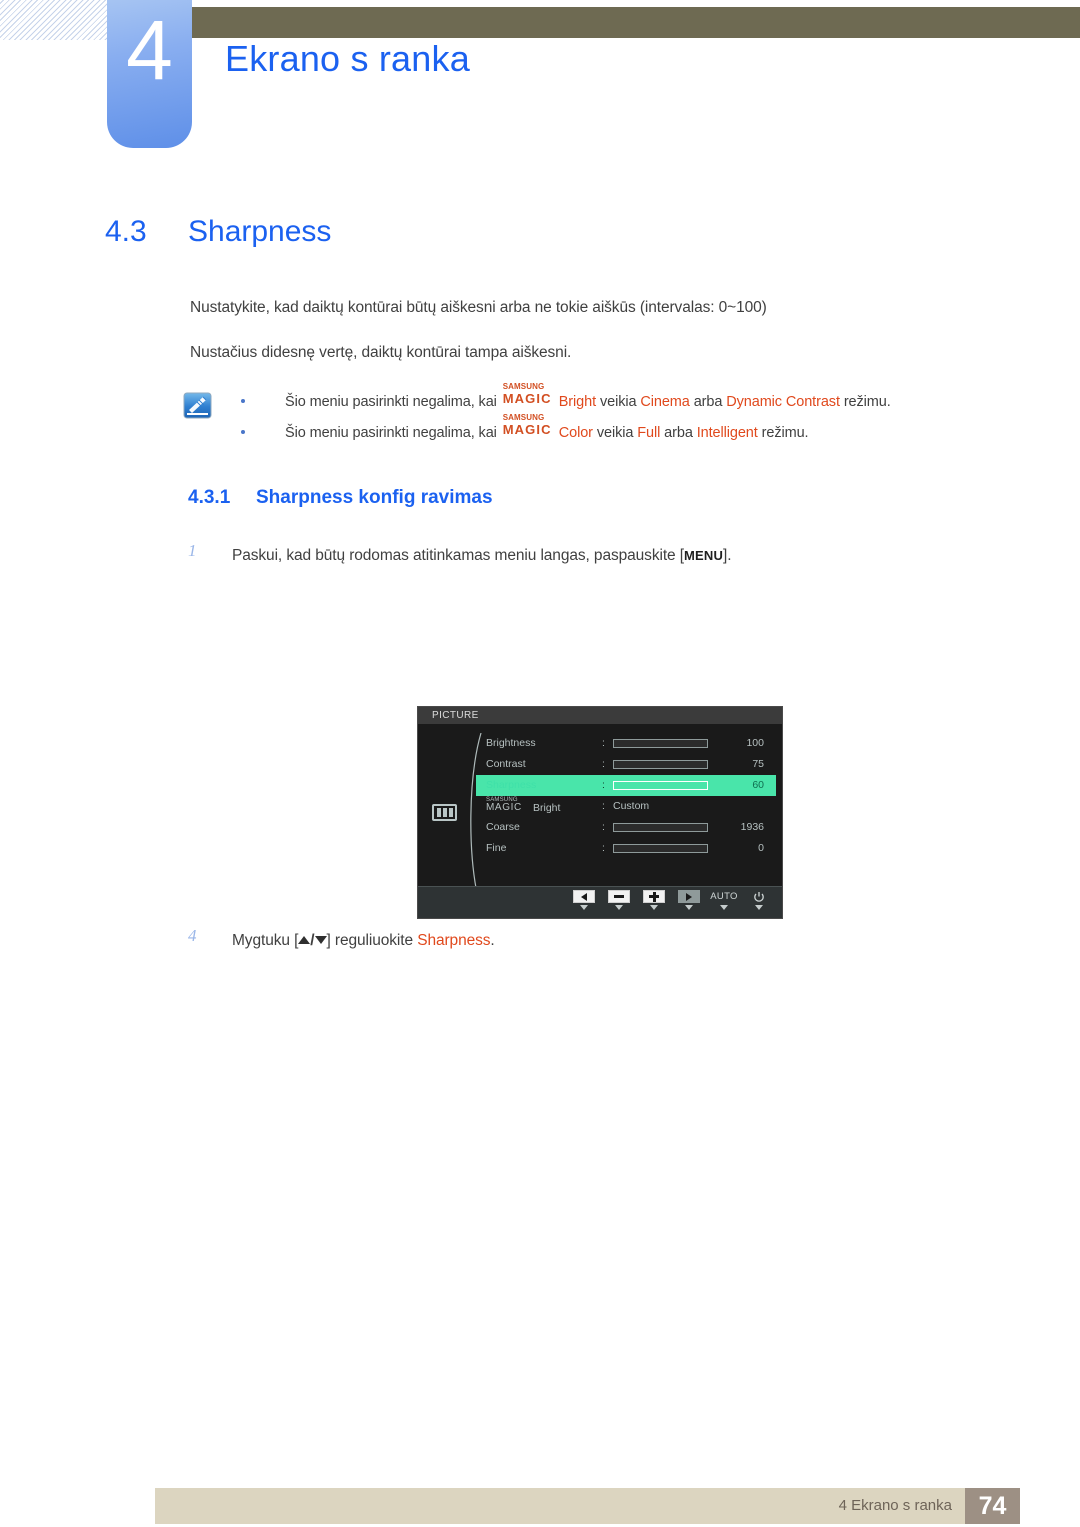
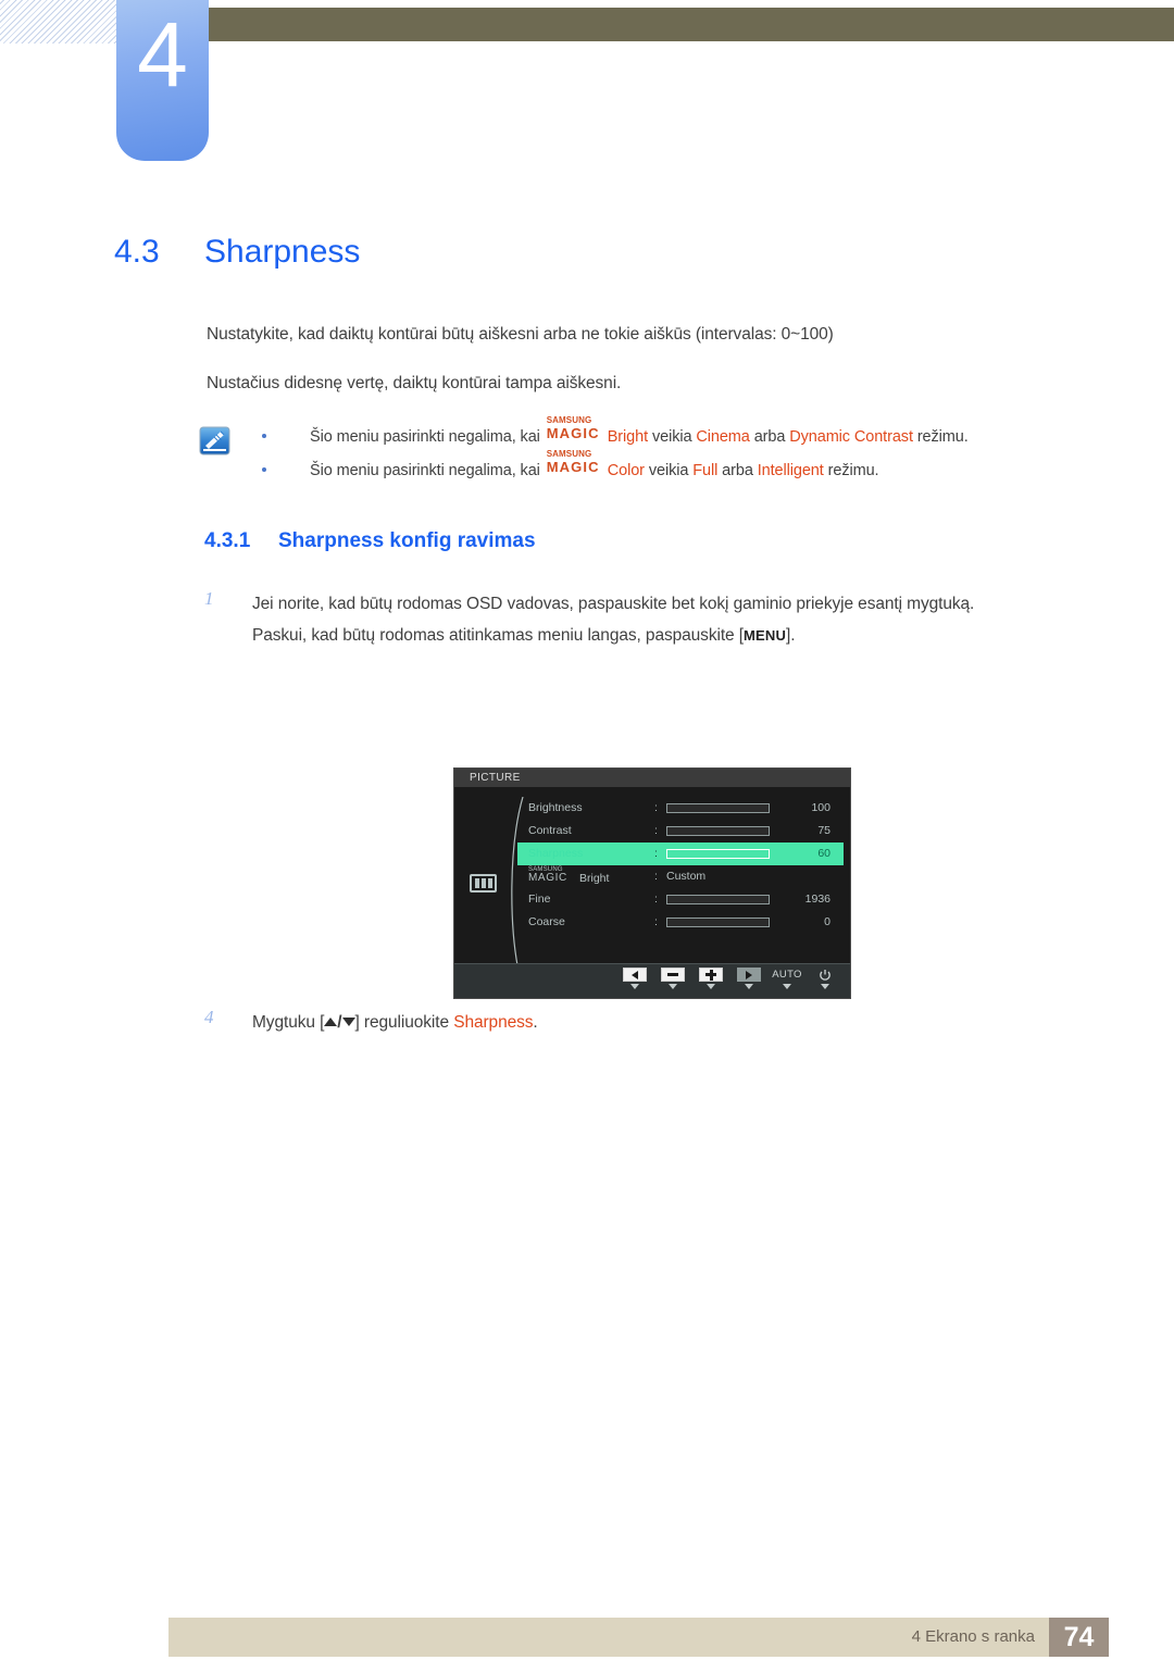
  4
- Ekrano s ranka
  4.3
  Sharpness
  Nustatykite, kad daiktų kontūrai būtų aiškesni arba ne tokie aiškūs (intervalas: 0~100)
  Nustačius didesnę vertę, daiktų kontūrai tampa aiškesni.
  Šio meniu pasirinkti negalima, kai
  SAMSUNG
  MAGIC
  Bright veikia Cinema arba Dynamic Contrast režimu.
  Šio meniu pasirinkti negalima, kai
  SAMSUNG
  MAGIC
  Color veikia Full arba Intelligent režimu.
  4.3.1
  Sharpness konfig ravimas
  1
+ Jei norite, kad būtų rodomas OSD vadovas, paspauskite bet kokį gaminio priekyje esantį mygtuką.
  Paskui, kad būtų rodomas atitinkamas meniu langas, paspauskite [MENU].
  PICTURE
  Brightness
  :
  100
  Contrast
  :
  75
  :
  60
  MAGIC
  Bright
  :
  Custom
- Coarse
+ Fine
  :
  1936
- Fine
+ Coarse
  :
  0
  AUTO
  4
  Mygtuku [ / ] reguliuokite Sharpness.
  4 Ekrano s ranka
  74
